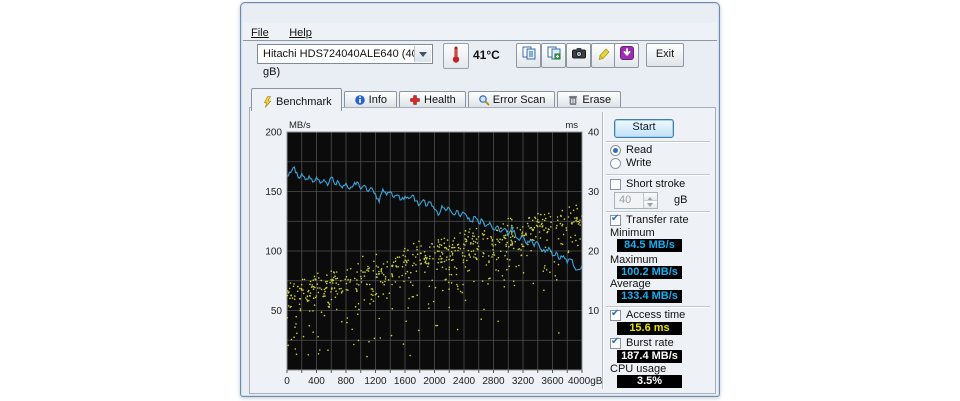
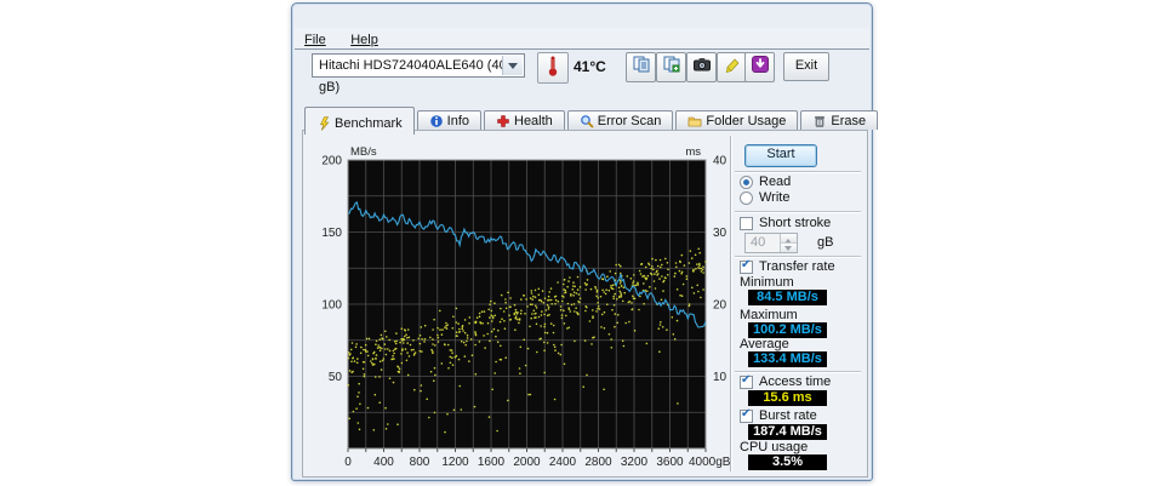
  File Help
  Hitachi HDS724040ALE640 (4 gB)
  41°C
  Exit
  Benchmark
  Info
  Health
  Error Scan
+ Folder Usage
  Erase
  MB/s
  ms
  200
  150
  100
  50
  40
  30
  20
  10
  0
  400
  800
  1200
  1600
  2000
  2400
  2800
  3200
  3600
  4000gB
  Start
  Read
  Write
  Short stroke
  40
  gB
  Transfer rate
  Minimum
  84.5 MB/s
  Maximum
  100.2 MB/s
  Average
  133.4 MB/s
  Access time
  15.6 ms
  Burst rate
  187.4 MB/s
  CPU usage
  3.5%
